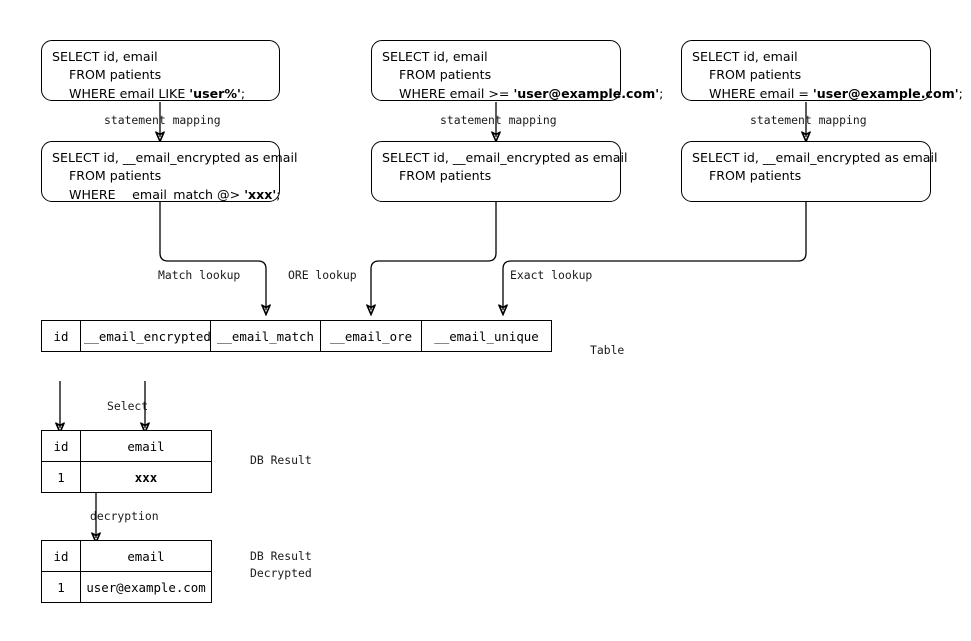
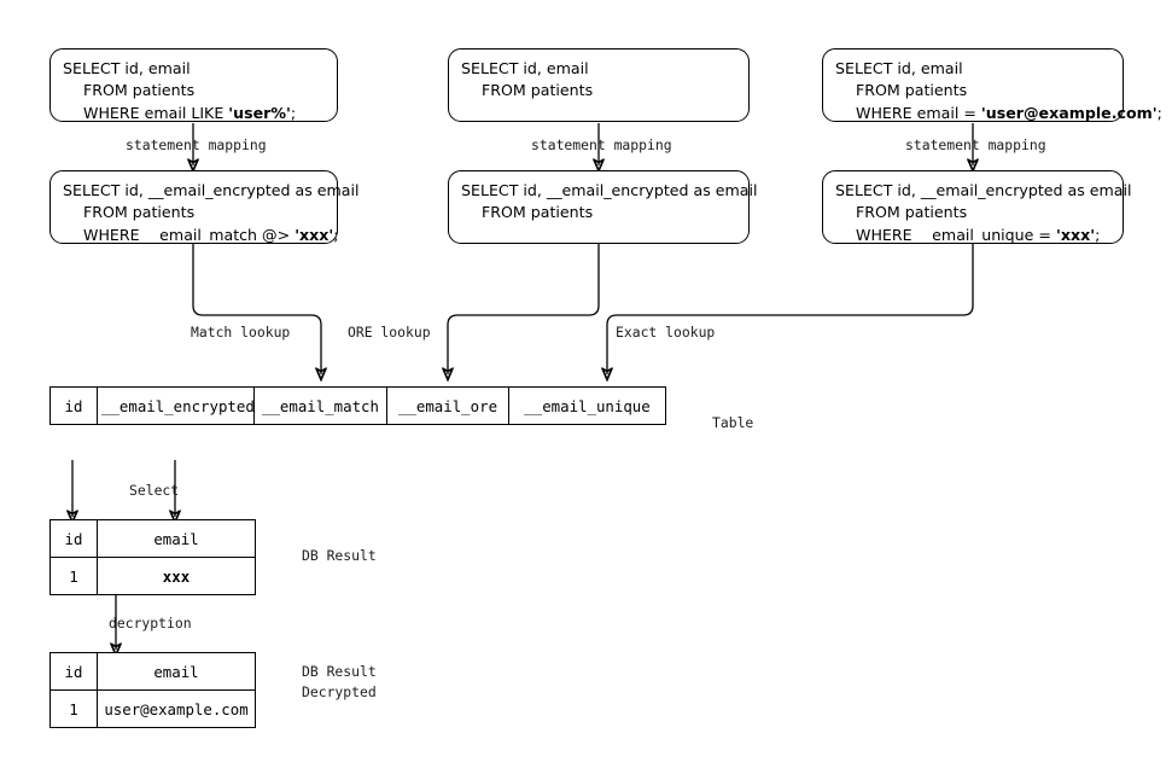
  SELECT id, email
  FROM patients
  WHERE email LIKE 'user%';
  SELECT id, email
  FROM patients
- WHERE email >= 'user@example.com';
  SELECT id, email
  FROM patients
  WHERE email = 'user@example.com';
  statement mapping
  statement mapping
  statement mapping
  SELECT id, __email_encrypted as email
  FROM patients
  WHERE __email_match @> 'xxx';
  SELECT id, __email_encrypted as email
  FROM patients
  SELECT id, __email_encrypted as email
  FROM patients
+ WHERE __email_unique = 'xxx';
  Match lookup
  ORE lookup
  Exact lookup
  id	__email_encrypted	__email_match	__email_ore	__email_unique
  Table
  Select
  id	email
  1	xxx
  DB Result
  decryption
  id	email
  1	user@example.com
  DB Result
  Decrypted
